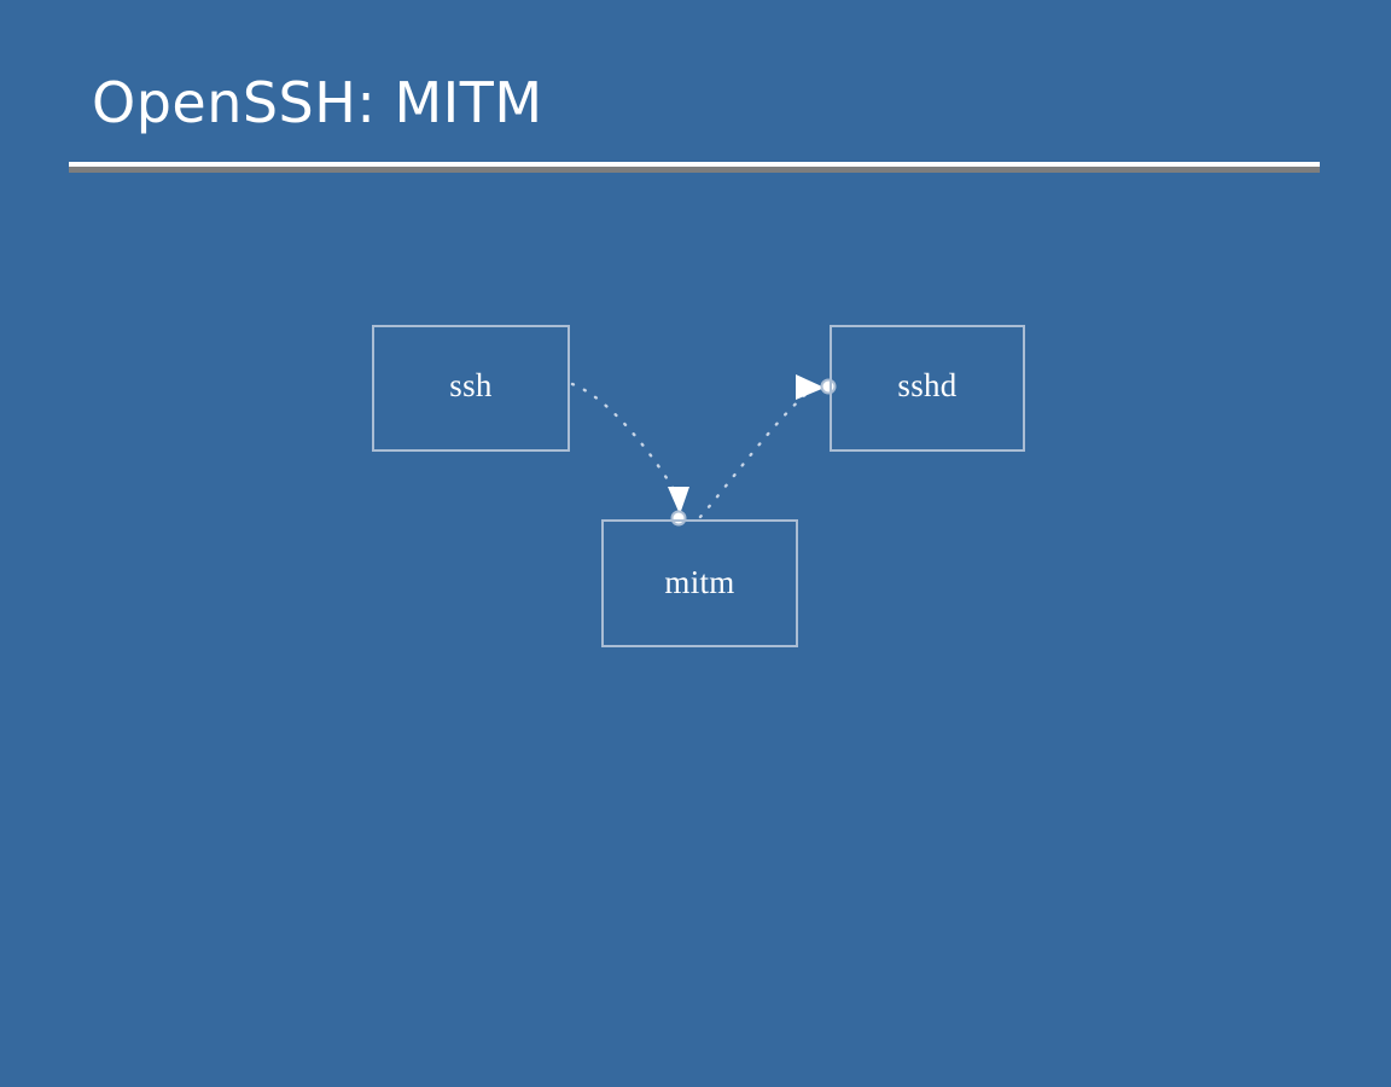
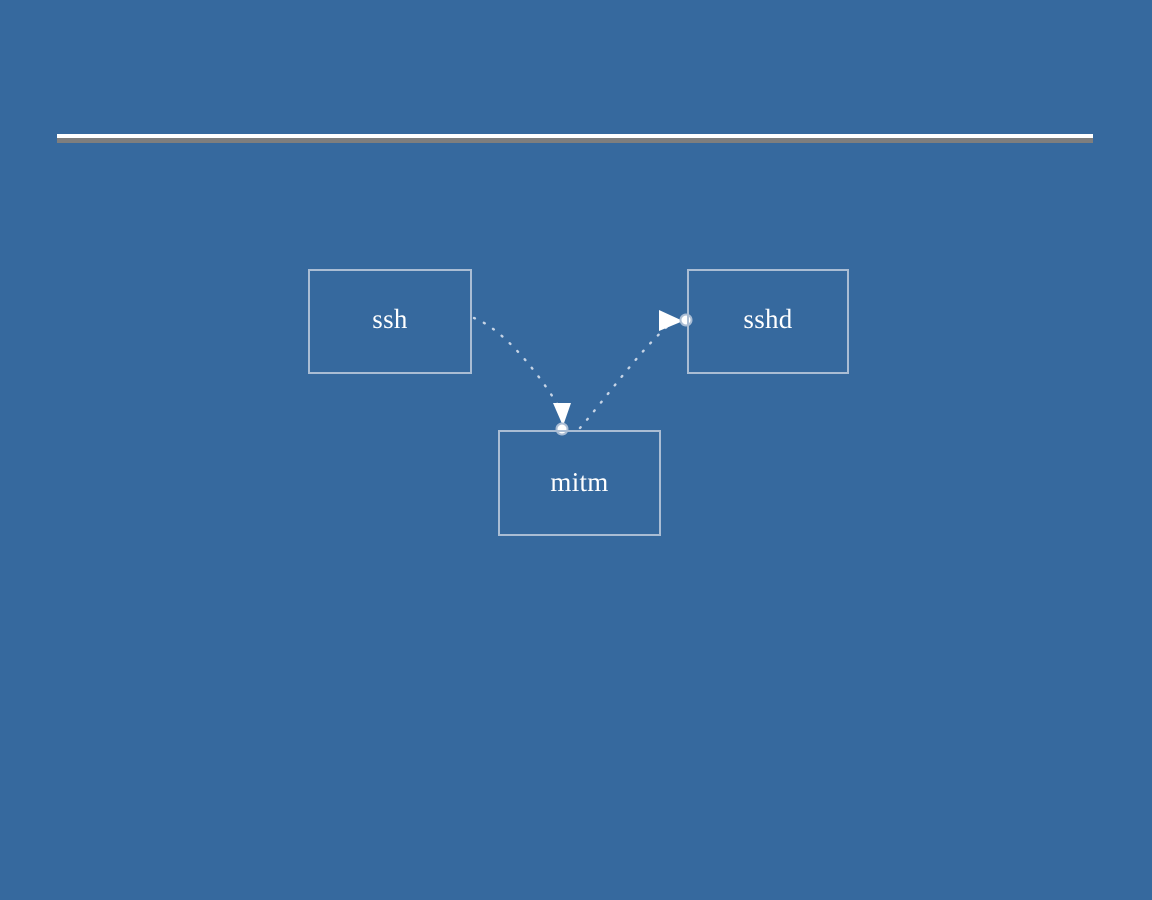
- OpenSSH: MITM
  ssh
  sshd
  mitm
